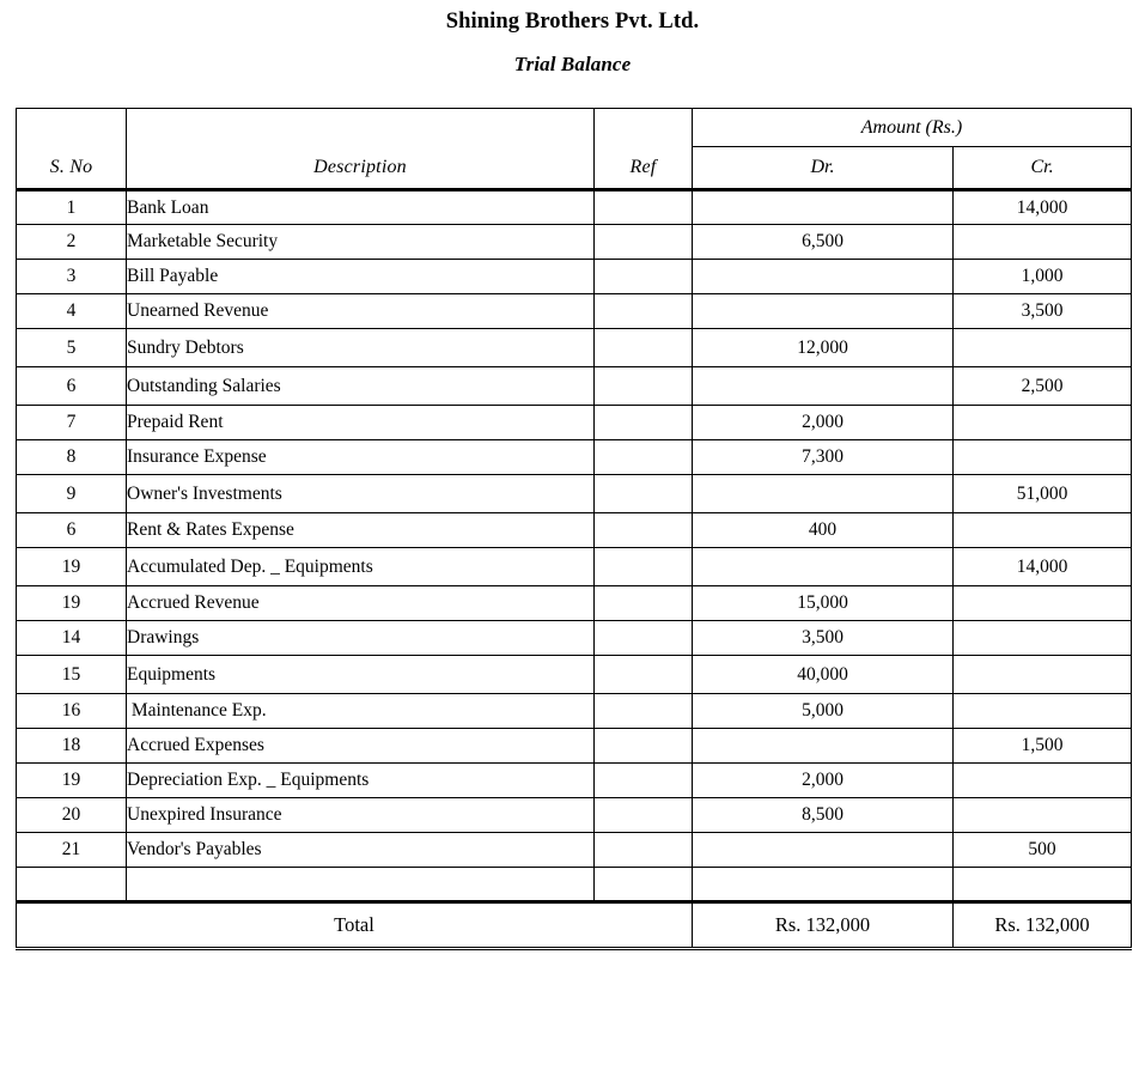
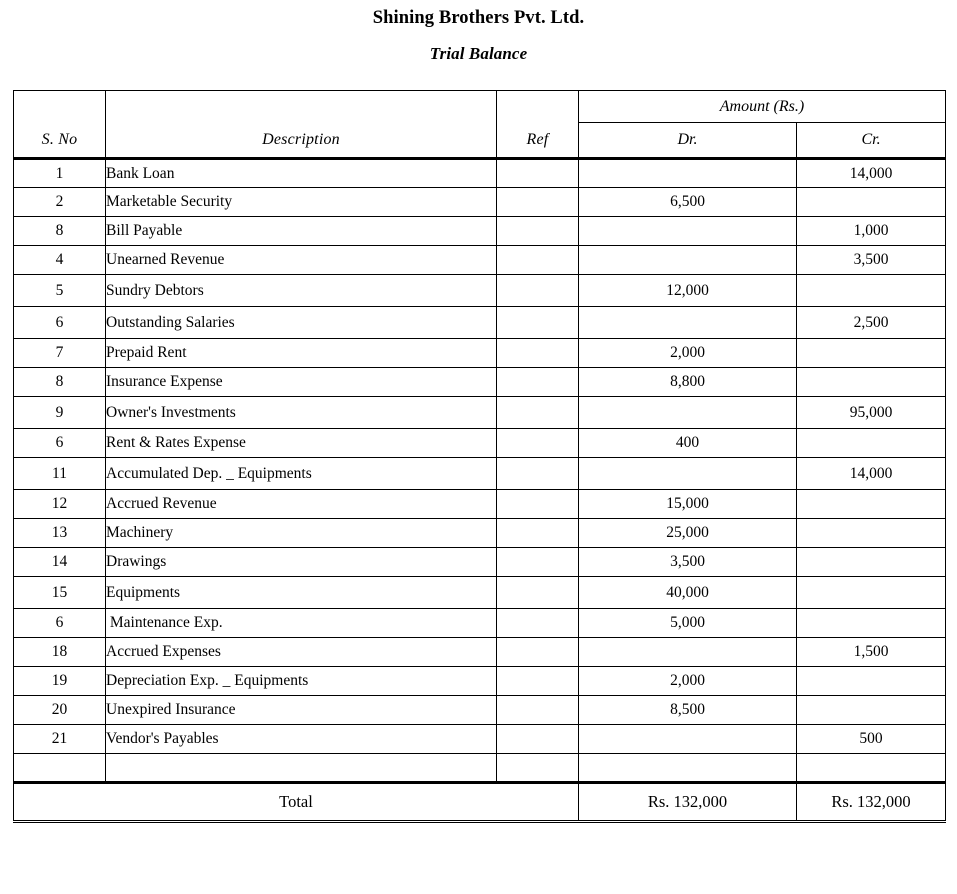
  Shining Brothers Pvt. Ltd.
  Trial Balance
  			Amount (Rs.)
  S. No	Description	Ref	Dr.	Cr.
  1	Bank Loan			14,000
  2	Marketable Security		6,500
- 3	Bill Payable			1,000
+ 8	Bill Payable			1,000
  4	Unearned Revenue			3,500
  5	Sundry Debtors		12,000
  6	Outstanding Salaries			2,500
  7	Prepaid Rent		2,000
- 8	Insurance Expense		7,300
+ 8	Insurance Expense		8,800
- 9	Owner's Investments			51,000
+ 9	Owner's Investments			95,000
  6	Rent & Rates Expense		400
- 19	Accumulated Dep. _ Equipments			14,000
+ 11	Accumulated Dep. _ Equipments			14,000
- 19	Accrued Revenue		15,000
+ 12	Accrued Revenue		15,000
+ 13	Machinery		25,000
  14	Drawings		3,500
  15	Equipments		40,000
- 16	Maintenance Exp.		5,000
+ 6	Maintenance Exp.		5,000
  18	Accrued Expenses			1,500
  19	Depreciation Exp. _ Equipments		2,000
  20	Unexpired Insurance		8,500
  21	Vendor's Payables			500
  Total	Rs. 132,000	Rs. 132,000
